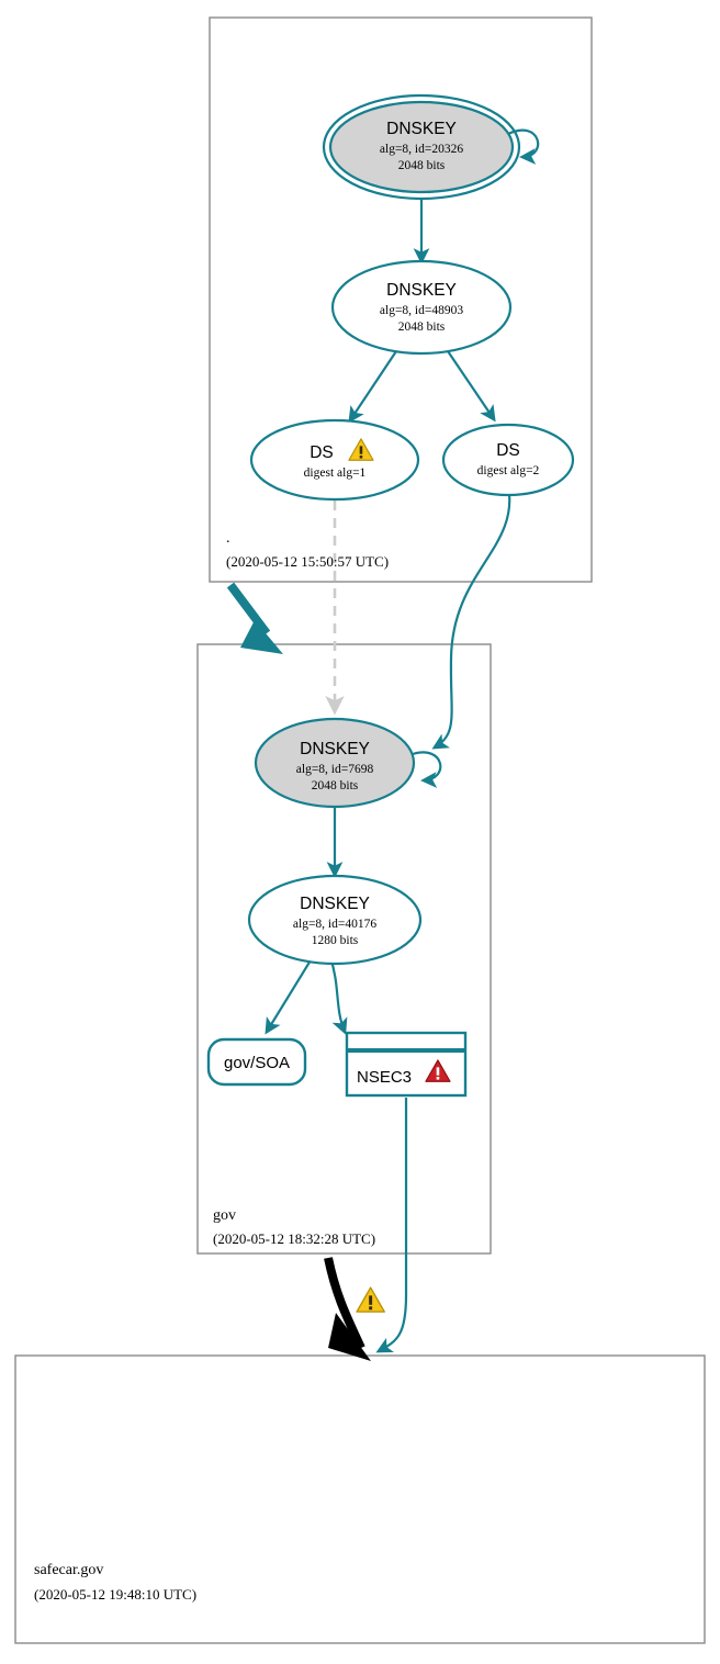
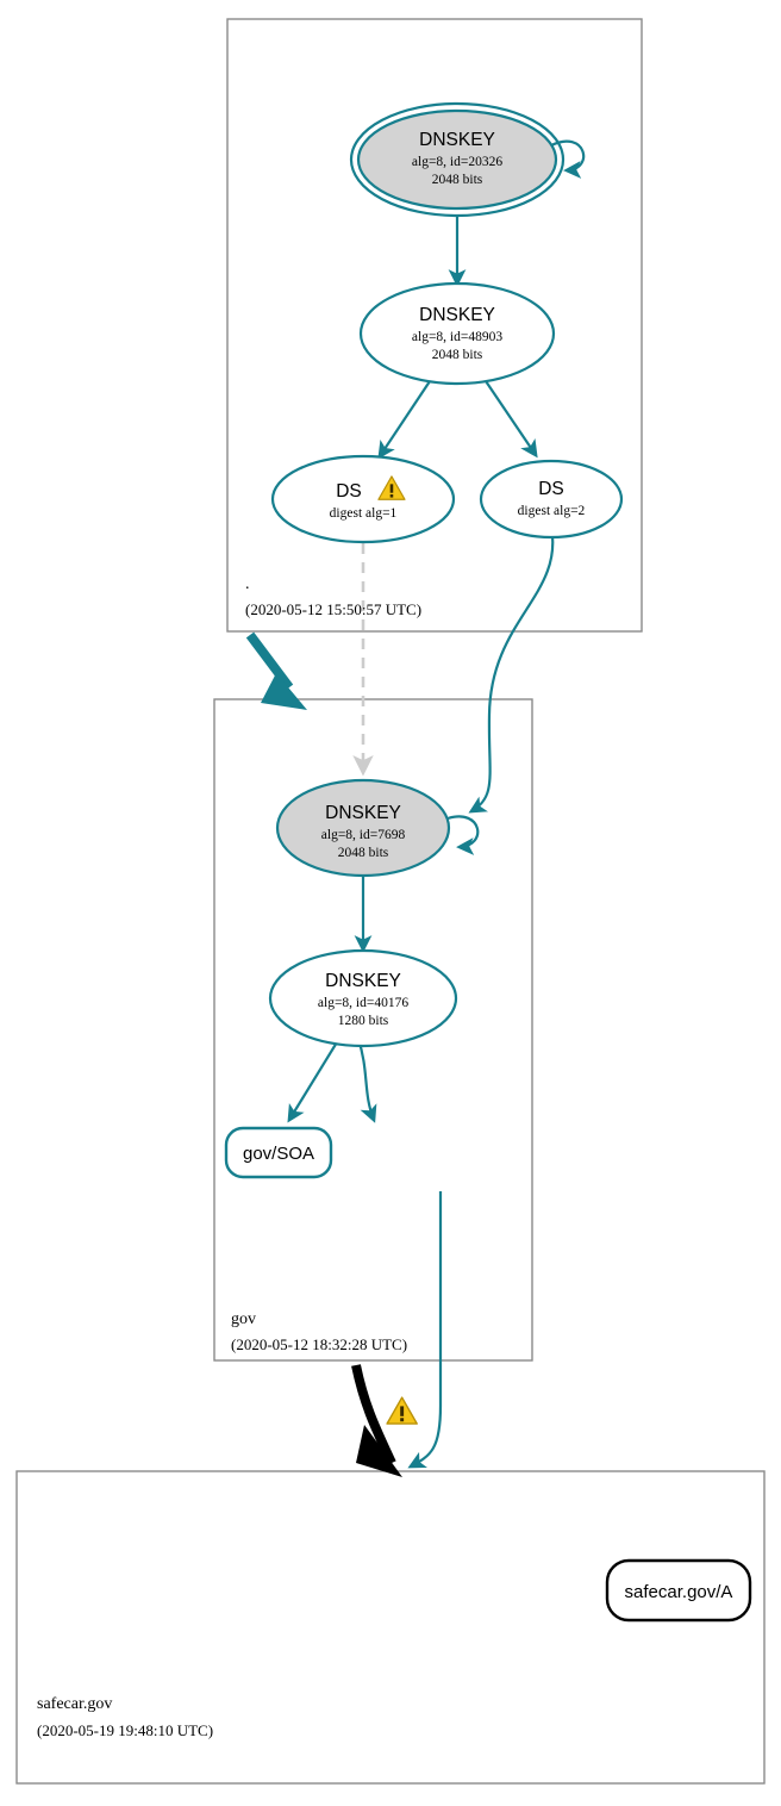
  DNSKEY
  alg=8, id=20326
  2048 bits
  DNSKEY
  alg=8, id=48903
  2048 bits
  DS
  digest alg=1
  DS
  digest alg=2
  .
  (2020-05-12 15:50:57 UTC)
  DNSKEY
  alg=8, id=7698
  2048 bits
  DNSKEY
  alg=8, id=40176
  1280 bits
  gov/SOA
- NSEC3
  gov
  (2020-05-12 18:32:28 UTC)
+ safecar.gov/A
  safecar.gov
- (2020-05-12 19:48:10 UTC)
+ (2020-05-19 19:48:10 UTC)
